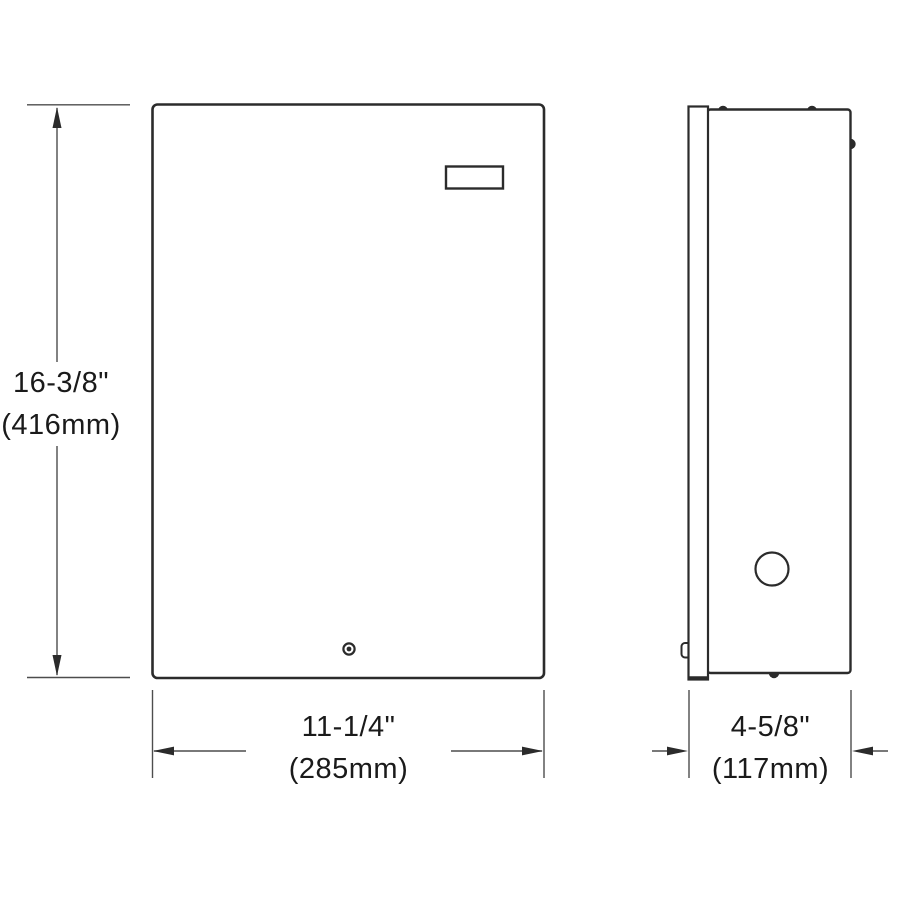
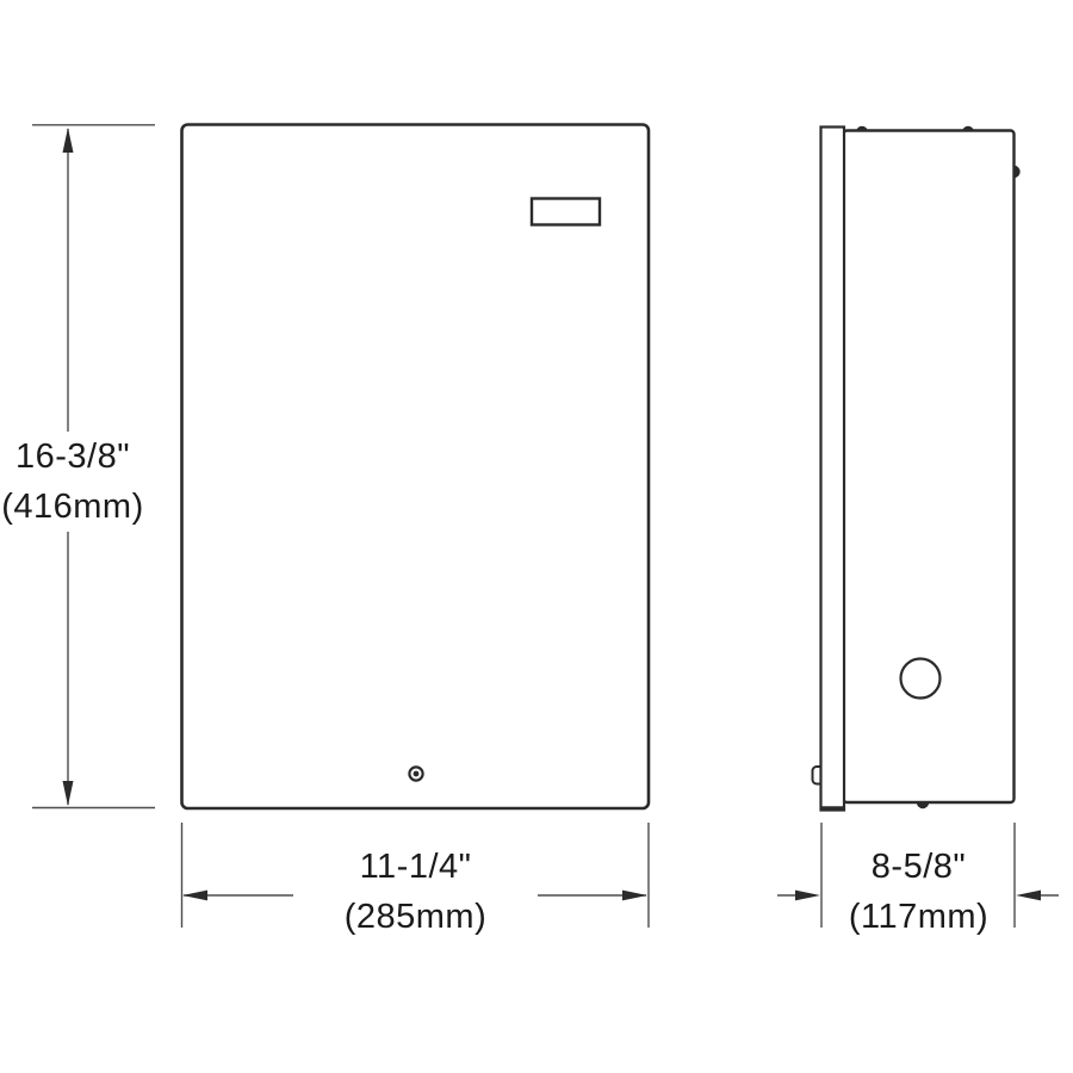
  16-3/8"
  (416mm)
  11-1/4"
  (285mm)
- 4-5/8"
+ 8-5/8"
  (117mm)
